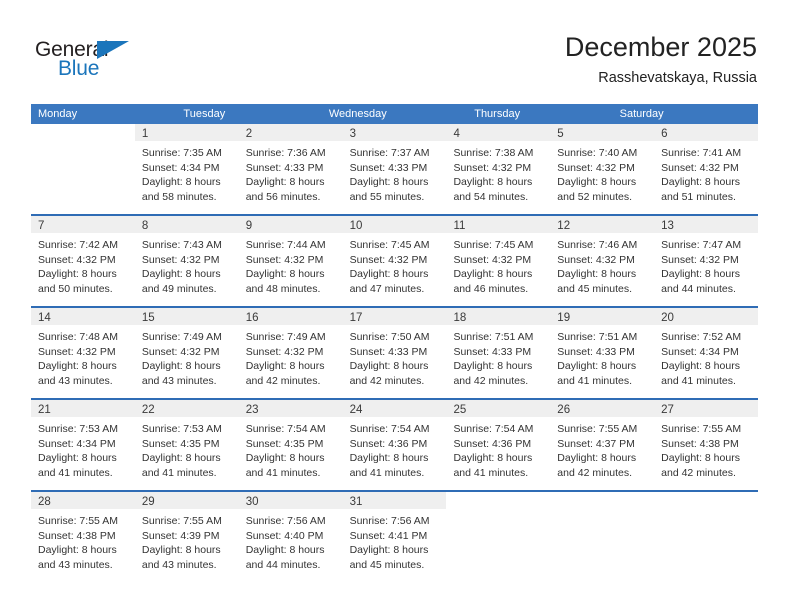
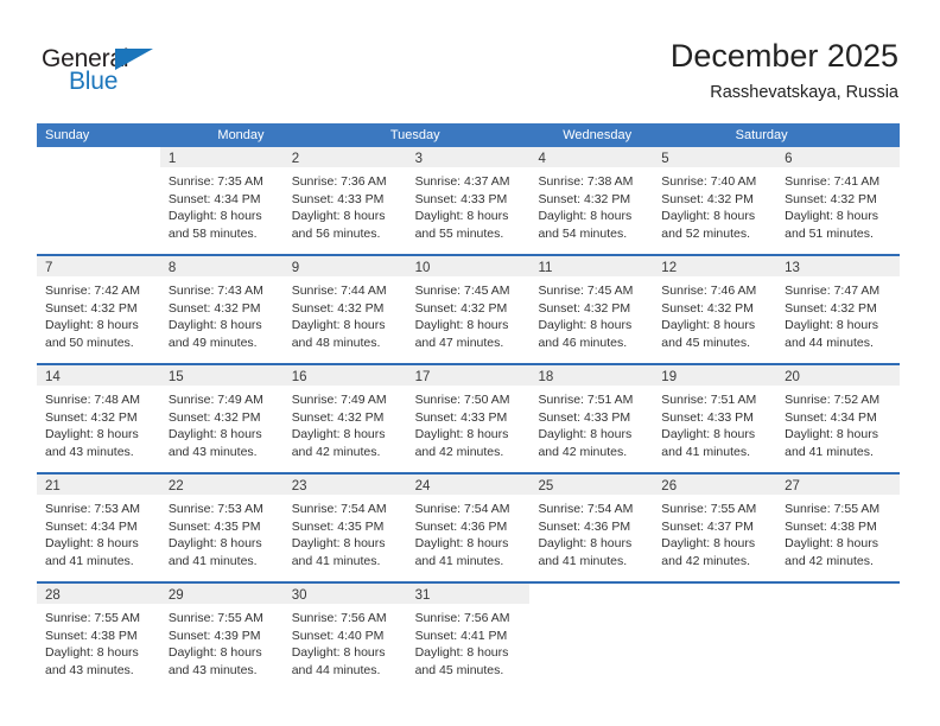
  General
  Blue
  December 2025
  Rasshevatskaya, Russia
+ Sunday
  Monday
  Tuesday
  Wednesday
- Thursday
  Saturday
  1
  Sunrise: 7:35 AM
  Sunset: 4:34 PM
  Daylight: 8 hours
  and 58 minutes.
  2
  Sunrise: 7:36 AM
  Sunset: 4:33 PM
  Daylight: 8 hours
  and 56 minutes.
  3
- Sunrise: 7:37 AM
+ Sunrise: 4:37 AM
  Sunset: 4:33 PM
  Daylight: 8 hours
  and 55 minutes.
  4
  Sunrise: 7:38 AM
  Sunset: 4:32 PM
  Daylight: 8 hours
  and 54 minutes.
  5
  Sunrise: 7:40 AM
  Sunset: 4:32 PM
  Daylight: 8 hours
  and 52 minutes.
  6
  Sunrise: 7:41 AM
  Sunset: 4:32 PM
  Daylight: 8 hours
  and 51 minutes.
  7
  Sunrise: 7:42 AM
  Sunset: 4:32 PM
  Daylight: 8 hours
  and 50 minutes.
  8
  Sunrise: 7:43 AM
  Sunset: 4:32 PM
  Daylight: 8 hours
  and 49 minutes.
  9
  Sunrise: 7:44 AM
  Sunset: 4:32 PM
  Daylight: 8 hours
  and 48 minutes.
  10
  Sunrise: 7:45 AM
  Sunset: 4:32 PM
  Daylight: 8 hours
  and 47 minutes.
  11
  Sunrise: 7:45 AM
  Sunset: 4:32 PM
  Daylight: 8 hours
  and 46 minutes.
  12
  Sunrise: 7:46 AM
  Sunset: 4:32 PM
  Daylight: 8 hours
  and 45 minutes.
  13
  Sunrise: 7:47 AM
  Sunset: 4:32 PM
  Daylight: 8 hours
  and 44 minutes.
  14
  Sunrise: 7:48 AM
  Sunset: 4:32 PM
  Daylight: 8 hours
  and 43 minutes.
  15
  Sunrise: 7:49 AM
  Sunset: 4:32 PM
  Daylight: 8 hours
  and 43 minutes.
  16
  Sunrise: 7:49 AM
  Sunset: 4:32 PM
  Daylight: 8 hours
  and 42 minutes.
  17
  Sunrise: 7:50 AM
  Sunset: 4:33 PM
  Daylight: 8 hours
  and 42 minutes.
  18
  Sunrise: 7:51 AM
  Sunset: 4:33 PM
  Daylight: 8 hours
  and 42 minutes.
  19
  Sunrise: 7:51 AM
  Sunset: 4:33 PM
  Daylight: 8 hours
  and 41 minutes.
  20
  Sunrise: 7:52 AM
  Sunset: 4:34 PM
  Daylight: 8 hours
  and 41 minutes.
  21
  Sunrise: 7:53 AM
  Sunset: 4:34 PM
  Daylight: 8 hours
  and 41 minutes.
  22
  Sunrise: 7:53 AM
  Sunset: 4:35 PM
  Daylight: 8 hours
  and 41 minutes.
  23
  Sunrise: 7:54 AM
  Sunset: 4:35 PM
  Daylight: 8 hours
  and 41 minutes.
  24
  Sunrise: 7:54 AM
  Sunset: 4:36 PM
  Daylight: 8 hours
  and 41 minutes.
  25
  Sunrise: 7:54 AM
  Sunset: 4:36 PM
  Daylight: 8 hours
  and 41 minutes.
  26
  Sunrise: 7:55 AM
  Sunset: 4:37 PM
  Daylight: 8 hours
  and 42 minutes.
  27
  Sunrise: 7:55 AM
  Sunset: 4:38 PM
  Daylight: 8 hours
  and 42 minutes.
  28
  Sunrise: 7:55 AM
  Sunset: 4:38 PM
  Daylight: 8 hours
  and 43 minutes.
  29
  Sunrise: 7:55 AM
  Sunset: 4:39 PM
  Daylight: 8 hours
  and 43 minutes.
  30
  Sunrise: 7:56 AM
  Sunset: 4:40 PM
  Daylight: 8 hours
  and 44 minutes.
  31
  Sunrise: 7:56 AM
  Sunset: 4:41 PM
  Daylight: 8 hours
  and 45 minutes.
